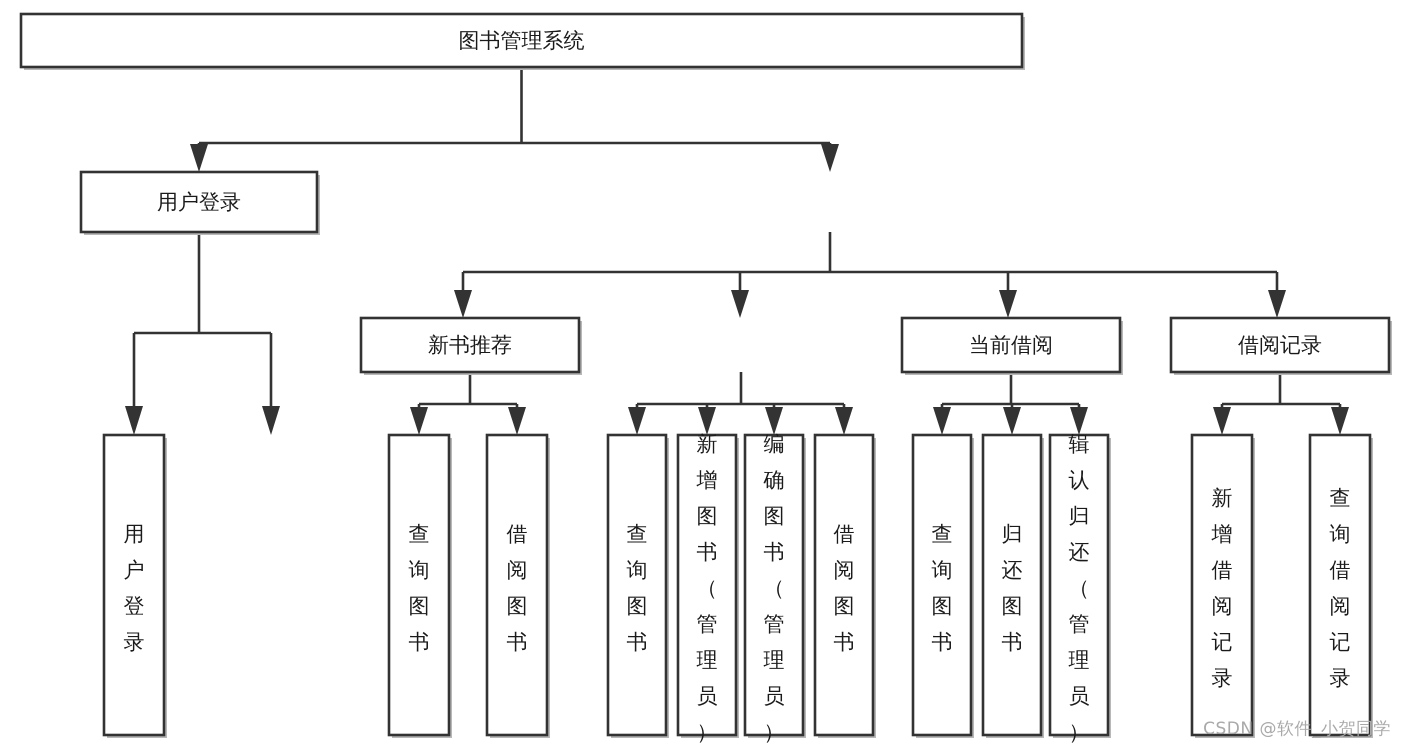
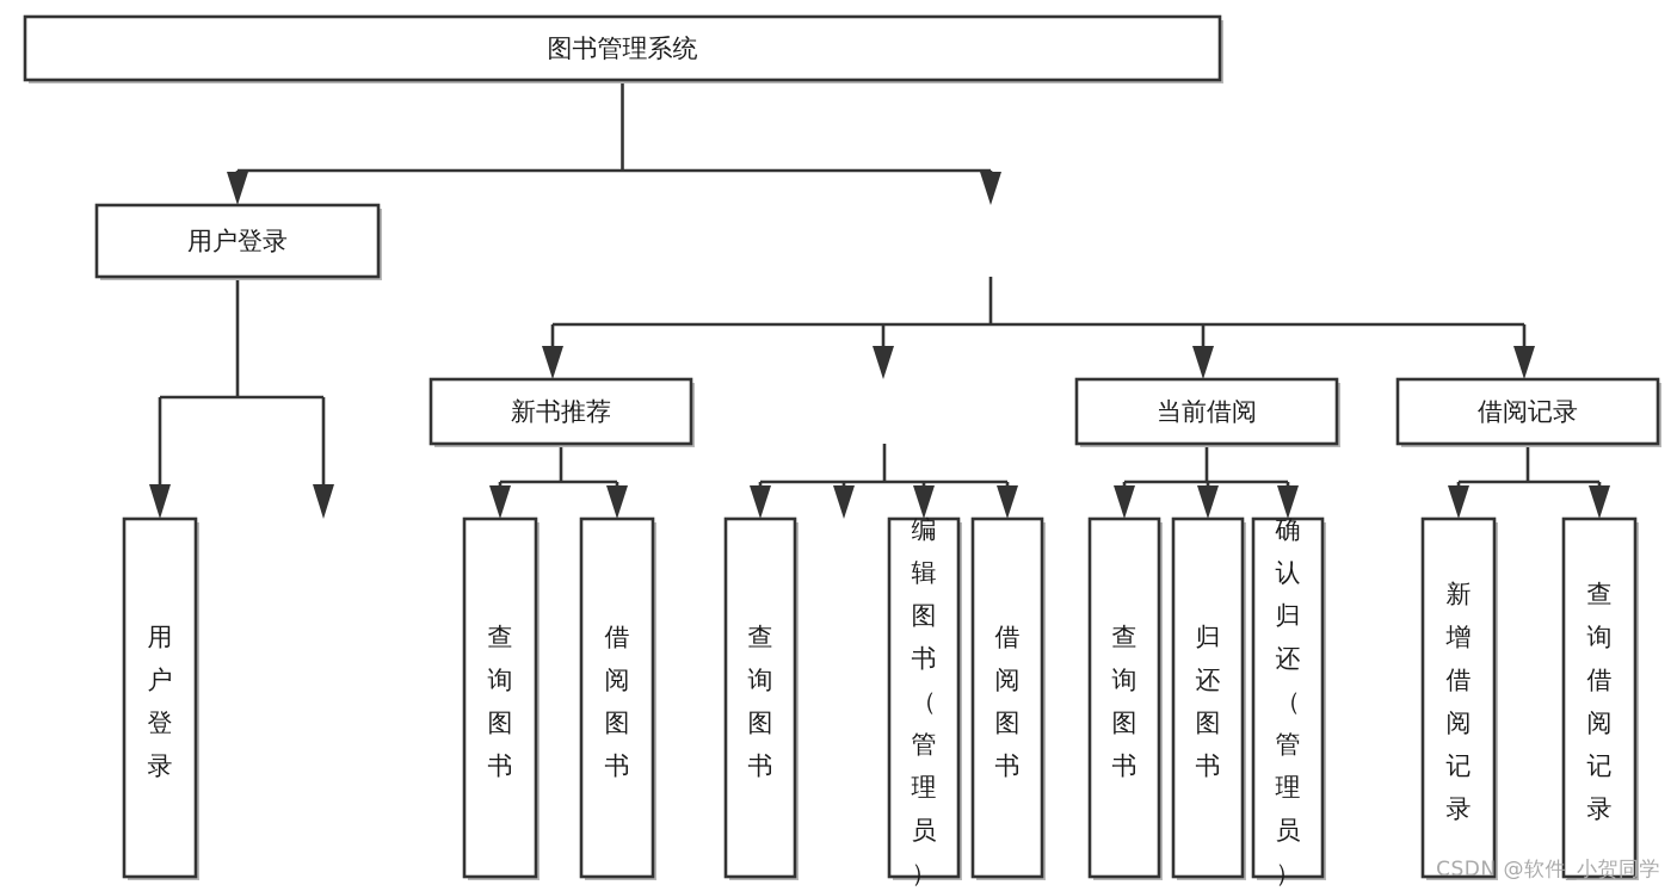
  图书管理系统
  用户登录
  新书推荐
  当前借阅
  借阅记录
  用户登录
  查询图书
  借阅图书
  查询图书
- 新增图书（管理员）
- 编确图书（管理员）
+ 编辑图书（管理员）
  借阅图书
  查询图书
  归还图书
- 辑认归还（管理员）
+ 确认归还（管理员）
  新增借阅记录
  查询借阅记录
  CSDN @软件_小贺同学
